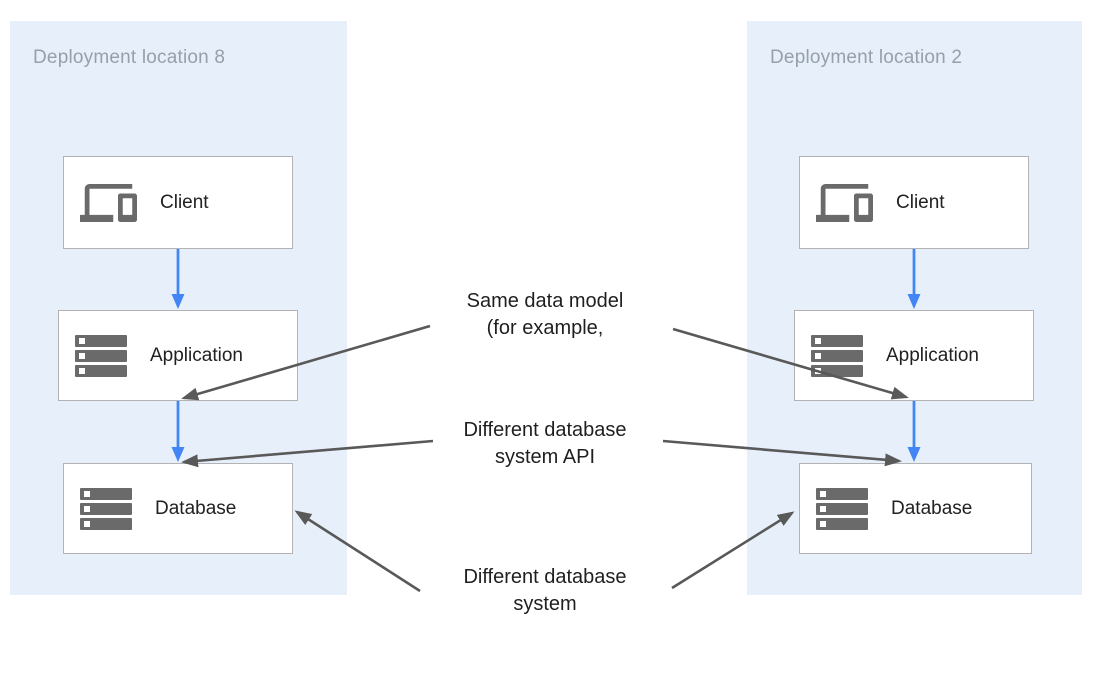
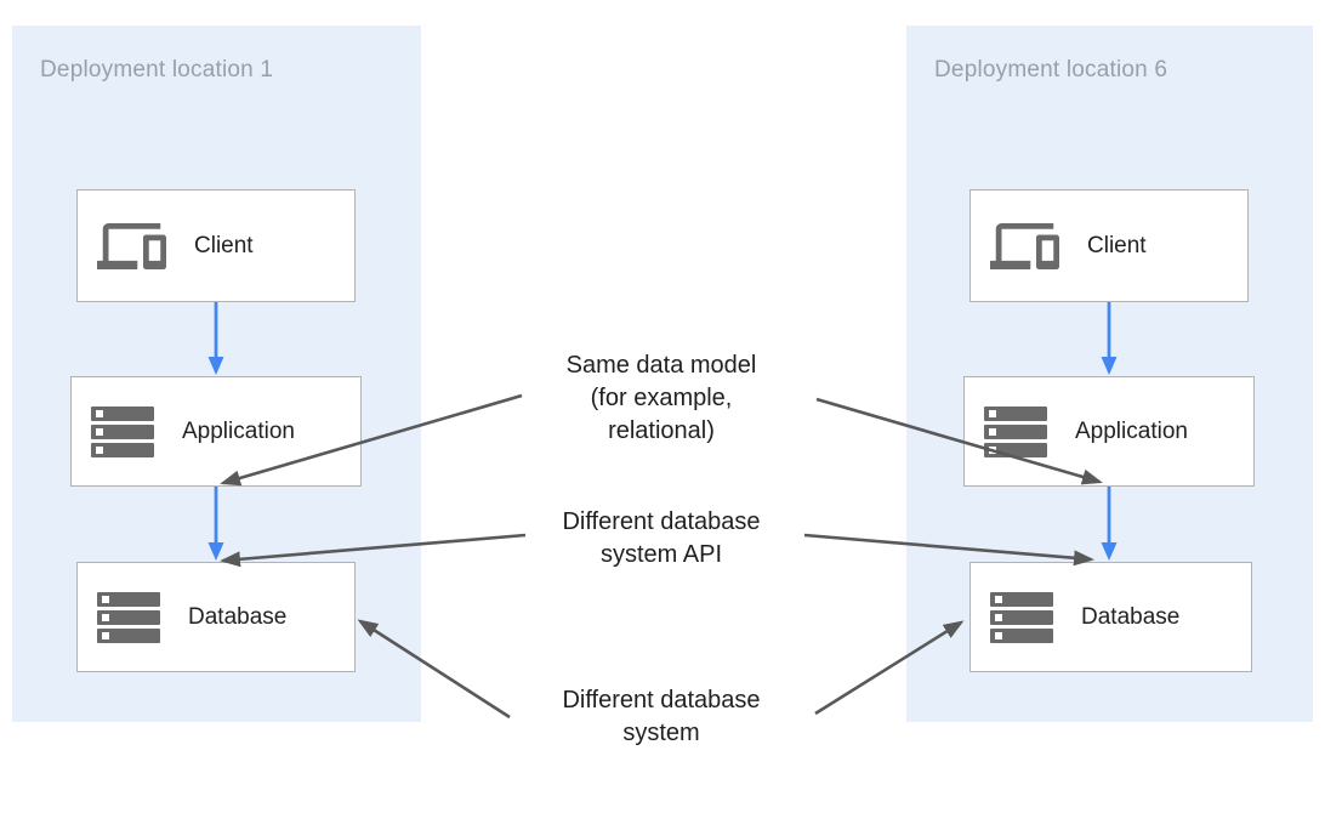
- Deployment location 8
+ Deployment location 1
- Deployment location 2
+ Deployment location 6
  Client
  Application
  Database
  Client
  Application
  Database
  Same data model
  (for example,
+ relational)
  Different database
  system API
  Different database
  system
